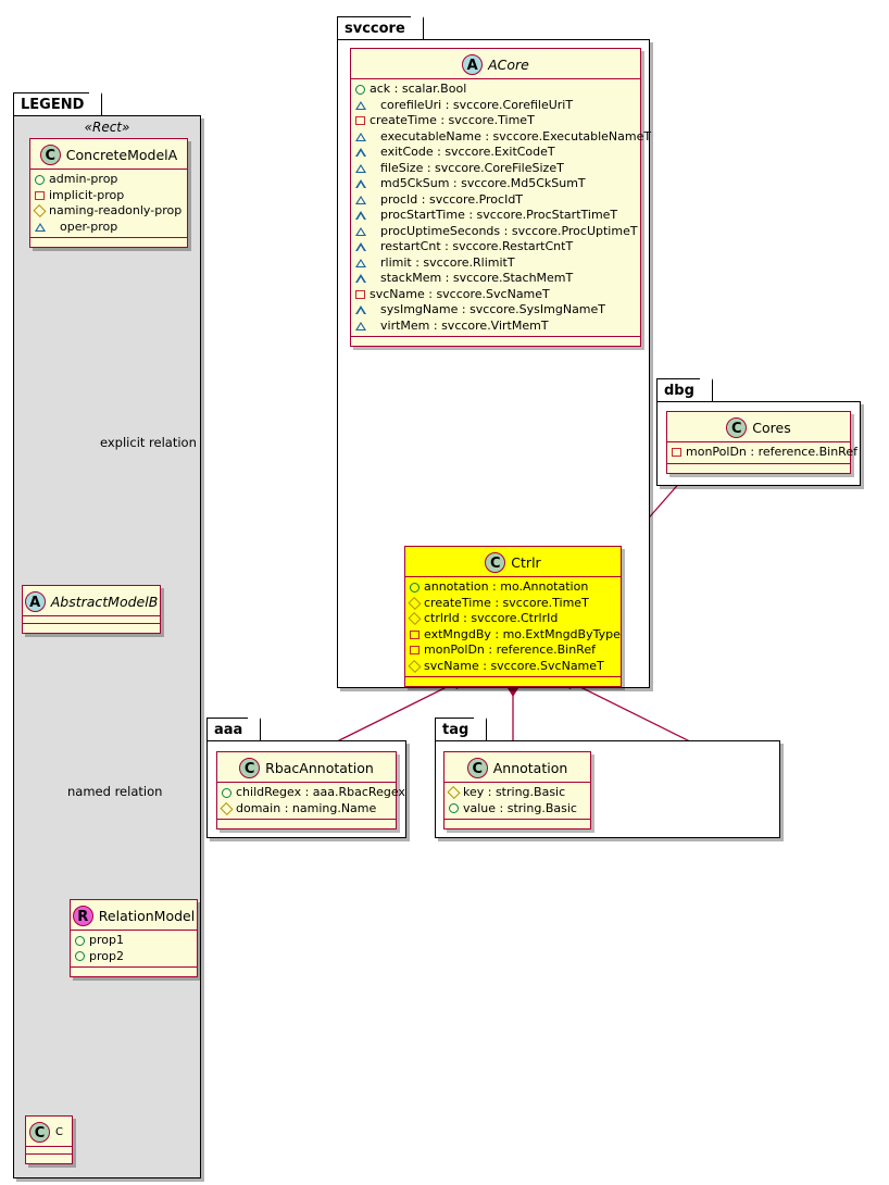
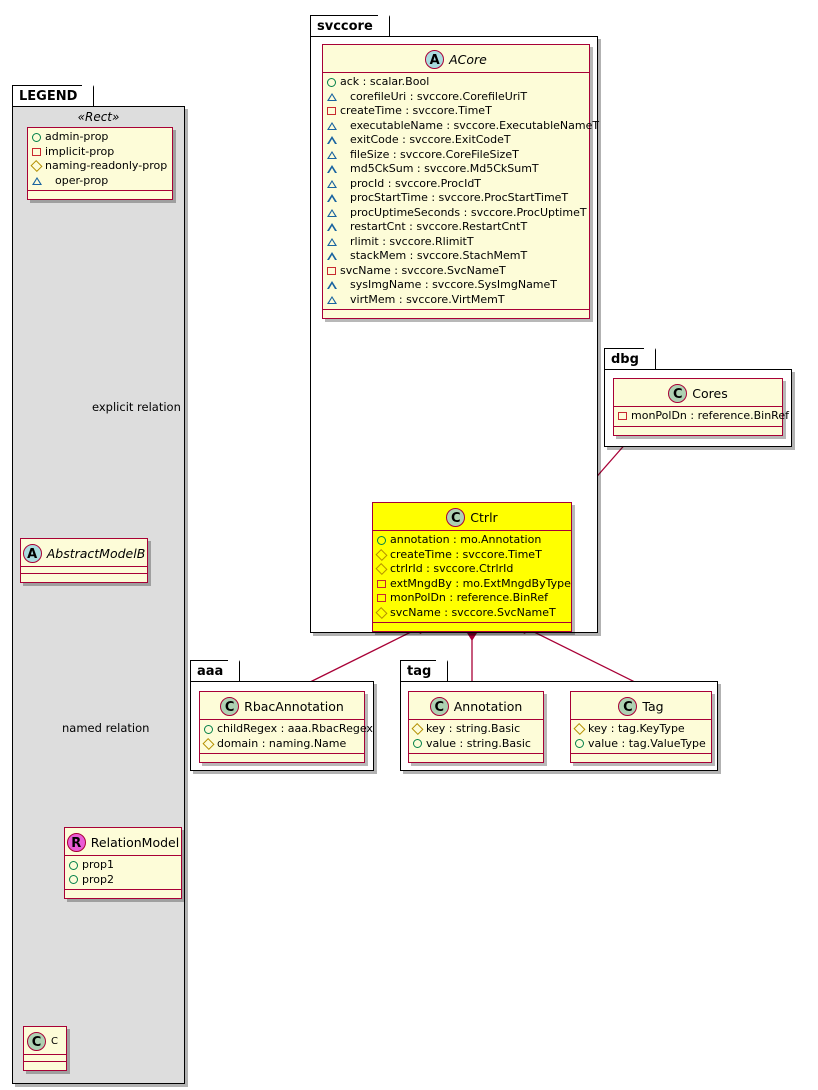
  LEGEND
  «Rect»
- C ConcreteModelA
  admin-prop
  implicit-prop
  naming-readonly-prop
  oper-prop
  A AbstractModelB
  R RelationModel
  prop1
  prop2
  C C
  explicit relation
  named relation
  svccore
  A ACore
  ack : scalar.Bool
  corefileUri : svccore.CorefileUriT
  createTime : svccore.TimeT
  executableName : svccore.ExecutableNameT
  exitCode : svccore.ExitCodeT
  fileSize : svccore.CoreFileSizeT
  md5CkSum : svccore.Md5CkSumT
  procId : svccore.ProcIdT
  procStartTime : svccore.ProcStartTimeT
  procUptimeSeconds : svccore.ProcUptimeT
  restartCnt : svccore.RestartCntT
  rlimit : svccore.RlimitT
  stackMem : svccore.StachMemT
  svcName : svccore.SvcNameT
  sysImgName : svccore.SysImgNameT
  virtMem : svccore.VirtMemT
  C Ctrlr
  annotation : mo.Annotation
  createTime : svccore.TimeT
  ctrlrId : svccore.CtrlrId
  extMngdBy : mo.ExtMngdByType
  monPolDn : reference.BinRef
  svcName : svccore.SvcNameT
  dbg
  C Cores
  monPolDn : reference.BinRef
  aaa
  C RbacAnnotation
  childRegex : aaa.RbacRegex
  domain : naming.Name
  tag
  C Annotation
  key : string.Basic
  value : string.Basic
+ C Tag
+ key : tag.KeyType
+ value : tag.ValueType
